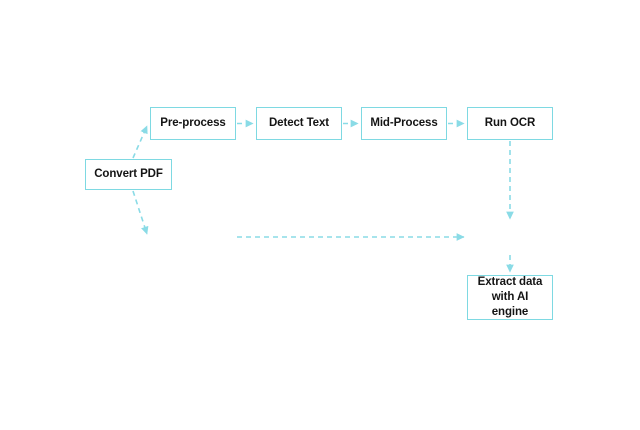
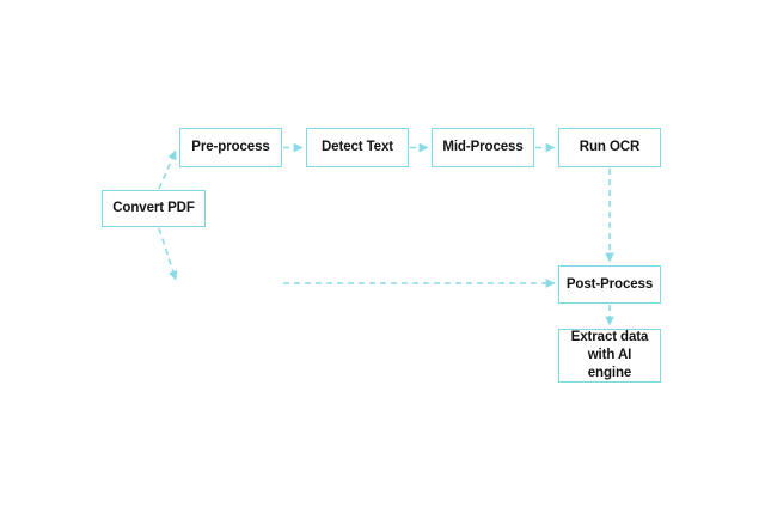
  Convert PDF
  Pre-process
  Detect Text
  Mid-Process
  Run OCR
+ Post-Process
  Extract data
  with AI engine
